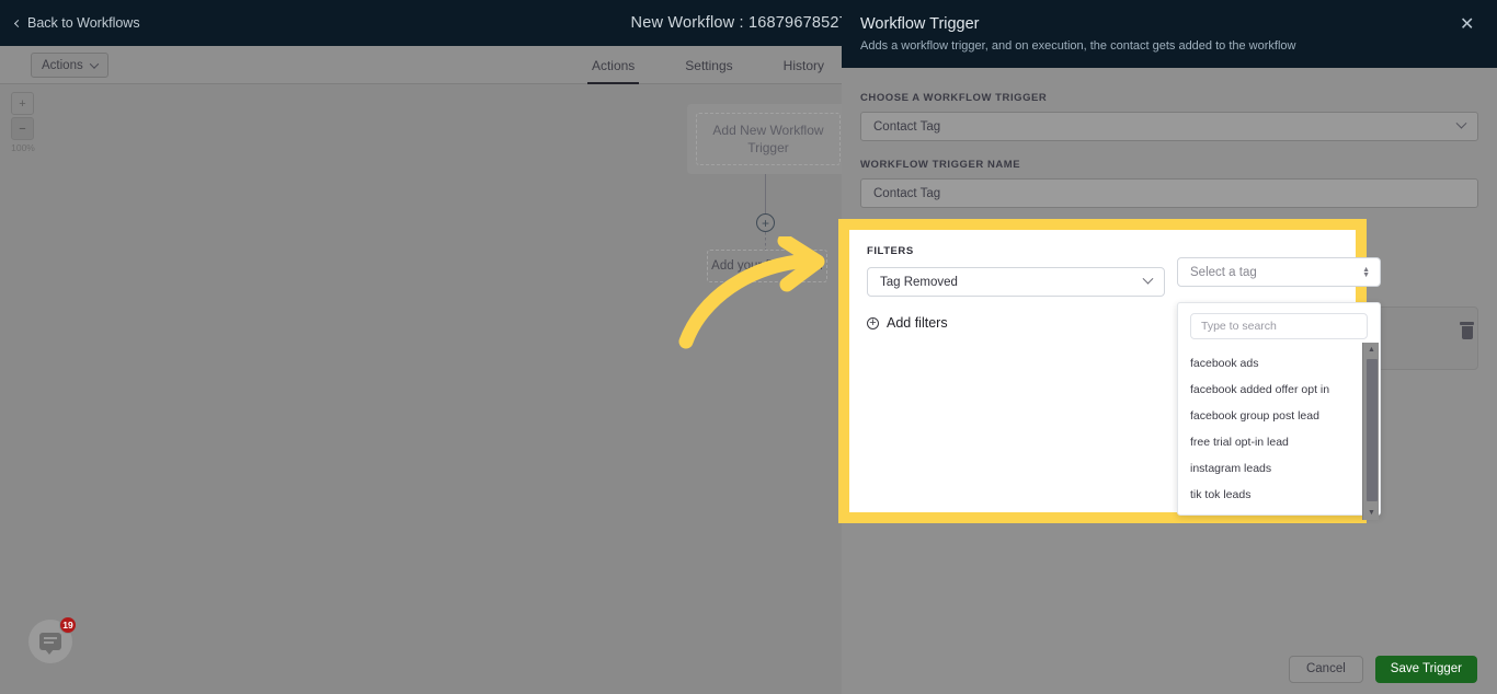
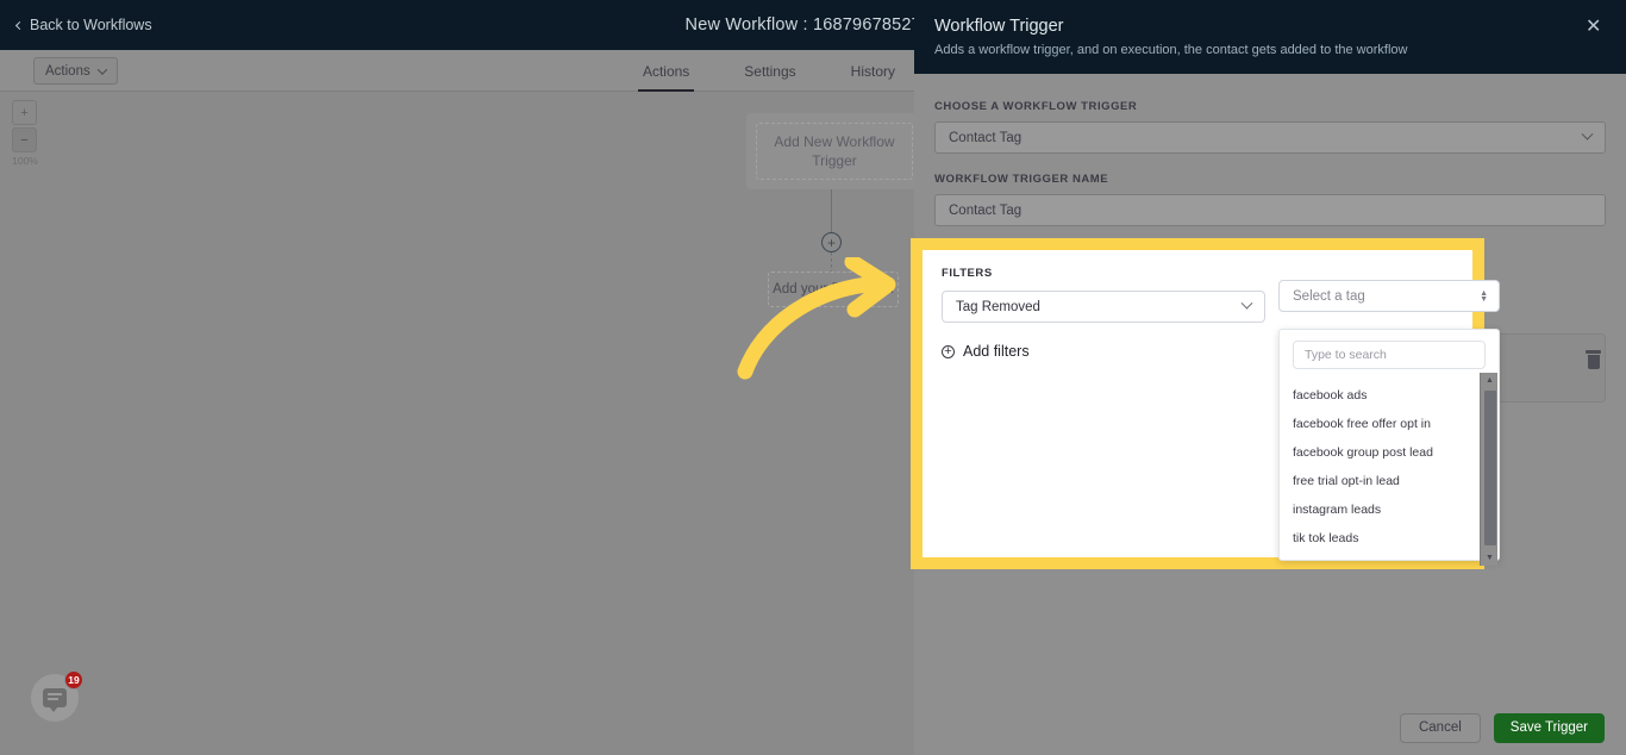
  Back to Workflows
  New Workflow : 1687967852
  Actions
  Actions
  Settings
  History
  +
  −
  100%
  Add New Workflow Trigger
  +
  19
  Workflow Trigger
  Adds a workflow trigger, and on execution, the contact gets added to the workflow
  ✕
  CHOOSE A WORKFLOW TRIGGER
  Contact Tag
  WORKFLOW TRIGGER NAME
  Contact Tag
  Cancel
  Save Trigger
  FILTERS
  Tag Removed
  +
  Add filters
  Select a tag
  Type to search
  facebook ads
- facebook added offer opt in
+ facebook free offer opt in
  facebook group post lead
  free trial opt-in lead
  instagram leads
  tik tok leads
